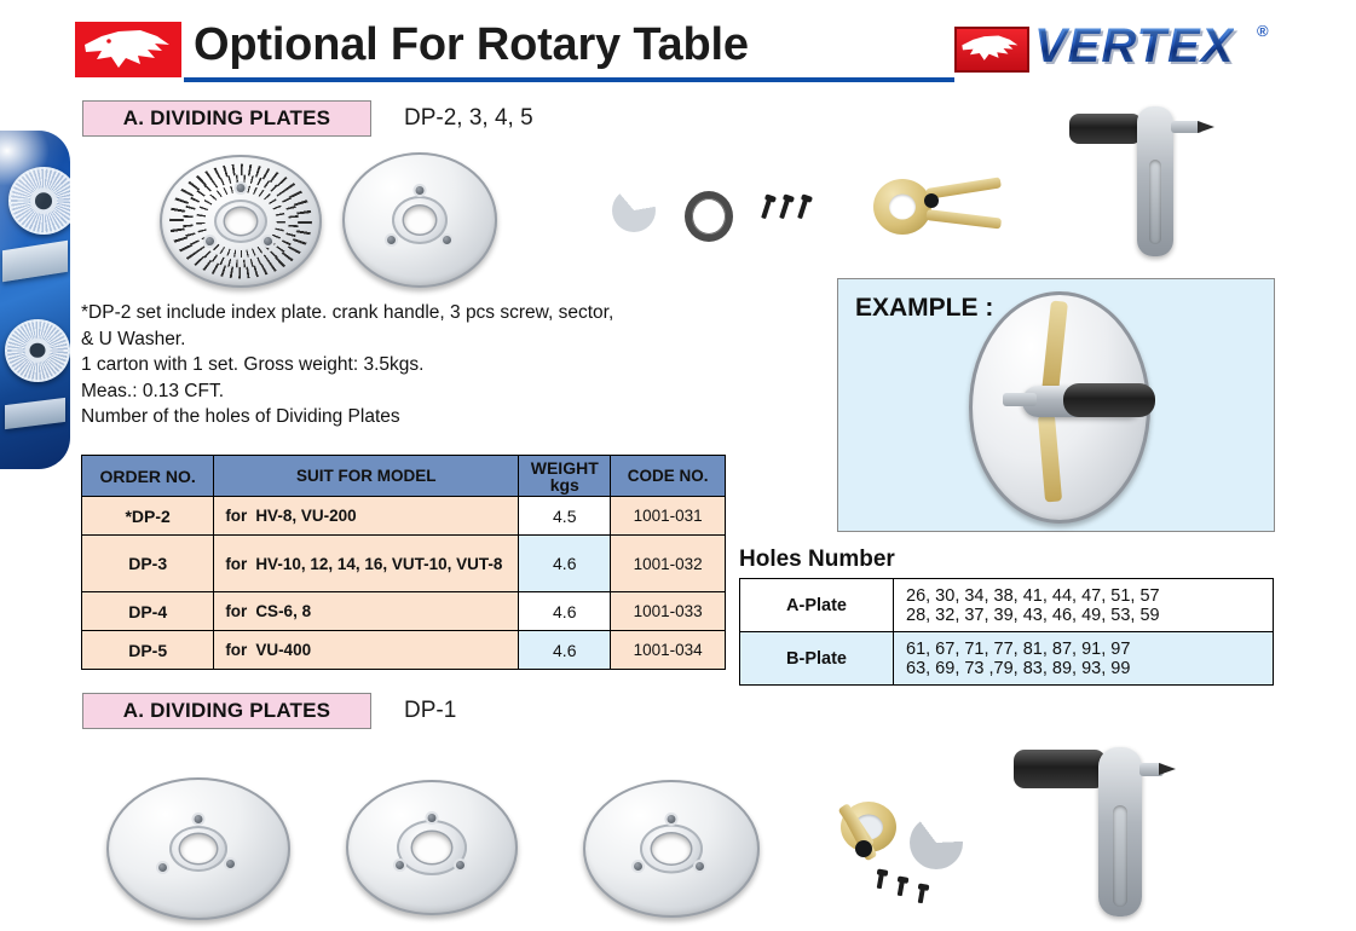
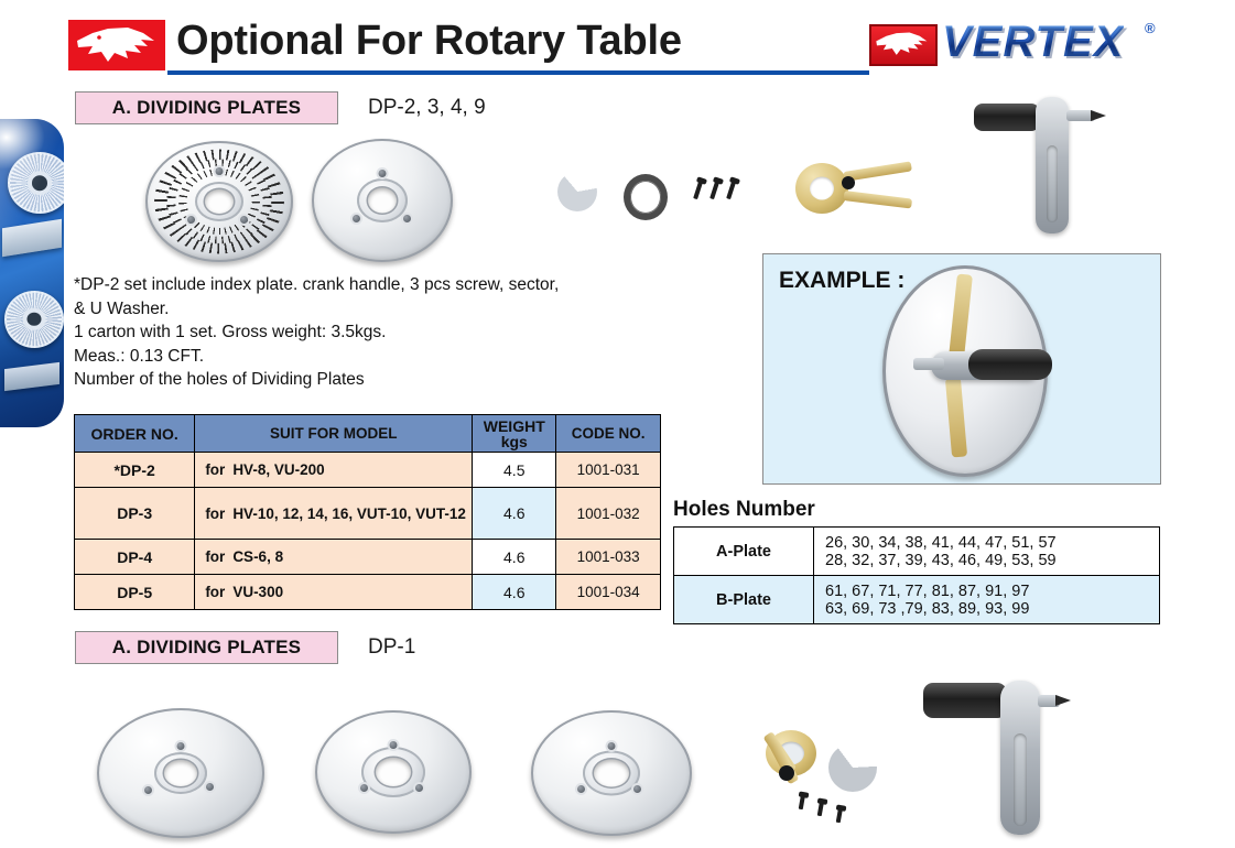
  Optional For Rotary Table
  VERTEX
  ®
  A. DIVIDING PLATES
- DP-2, 3, 4, 5
+ DP-2, 3, 4, 9
  *DP-2 set include index plate. crank handle, 3 pcs screw, sector,
  & U Washer.
  1 carton with 1 set. Gross weight: 3.5kgs.
  Meas.: 0.13 CFT.
  Number of the holes of Dividing Plates
  ORDER NO.	SUIT FOR MODEL	WEIGHT kgs	CODE NO.
  *DP-2	for HV-8, VU-200	4.5	1001-031
- DP-3	for HV-10, 12, 14, 16, VUT-10, VUT-8	4.6	1001-032
+ DP-3	for HV-10, 12, 14, 16, VUT-10, VUT-12	4.6	1001-032
  DP-4	for CS-6, 8	4.6	1001-033
- DP-5	for VU-400	4.6	1001-034
+ DP-5	for VU-300	4.6	1001-034
  EXAMPLE :
  Holes Number
  A-Plate	26, 30, 34, 38, 41, 44, 47, 51, 57 28, 32, 37, 39, 43, 46, 49, 53, 59
  B-Plate	61, 67, 71, 77, 81, 87, 91, 97 63, 69, 73 ,79, 83, 89, 93, 99
  A. DIVIDING PLATES
  DP-1
